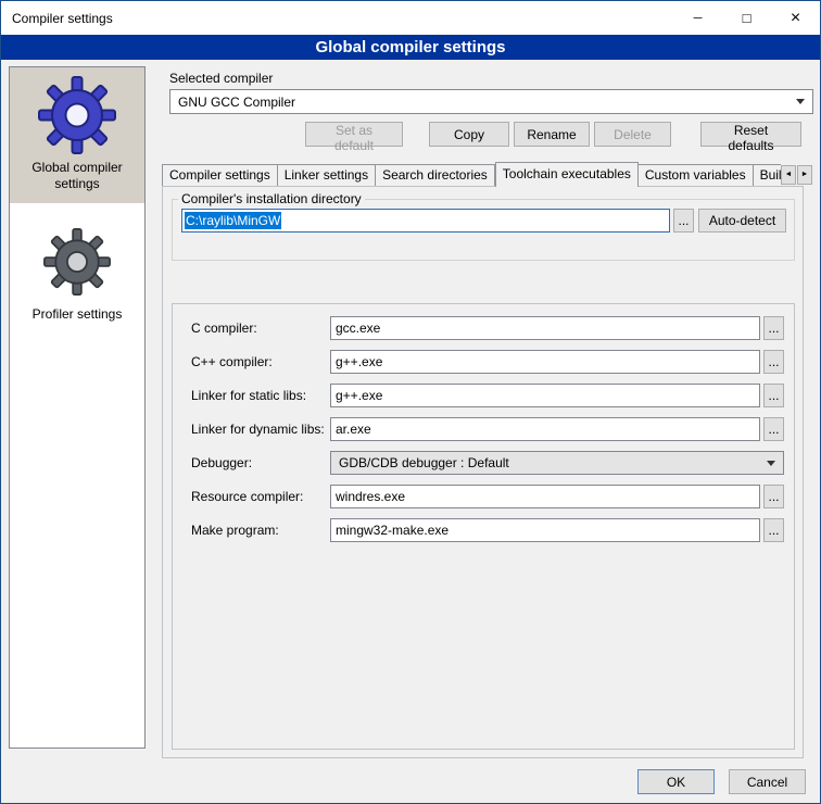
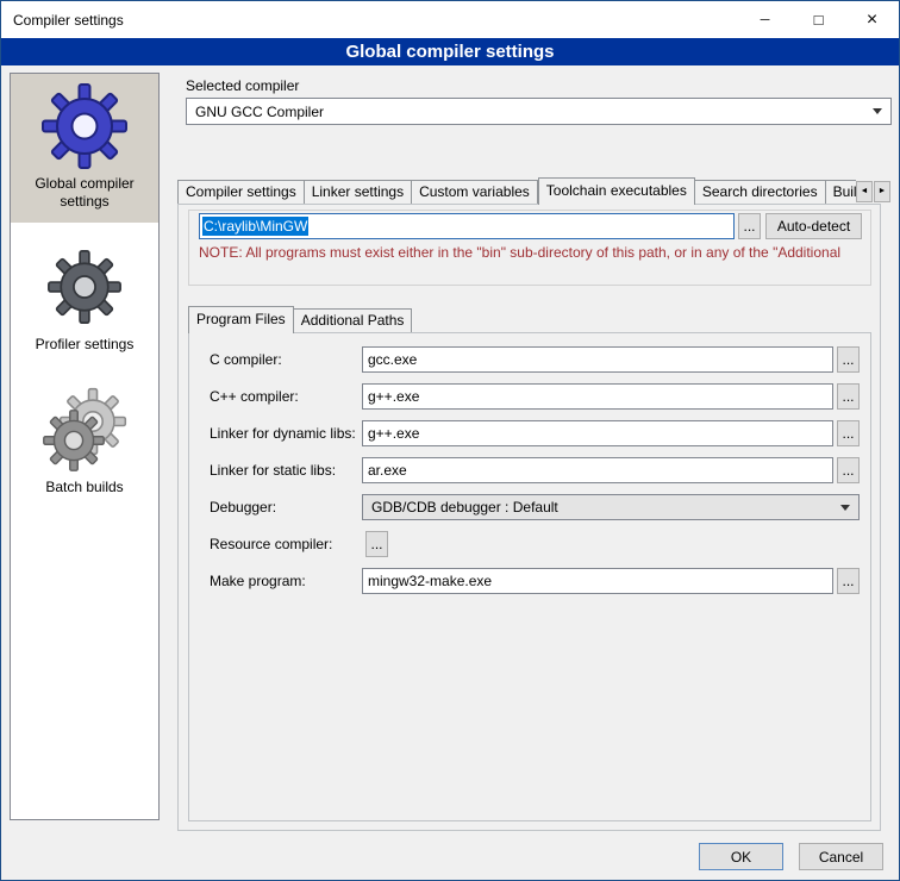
  Compiler settings
  ─
  □
  ×
  Global compiler settings
  Global compiler settings
  Profiler settings
+ Batch builds
  Selected compiler
  GNU GCC Compiler
- Set as default
- Copy
- Rename
- Delete
- Reset defaults
  Compiler settings
  Linker settings
- Search directories
+ Custom variables
  Toolchain executables
- Custom variables
+ Search directories
  Bui
- Compiler's installation directory
  C:\raylib\MinGW
  ...
  Auto-detect
+ NOTE: All programs must exist either in the "bin" sub-directory of this path, or in any of the "Additional
+ Program Files
+ Additional Paths
  C compiler:
  gcc.exe
  ...
  C++ compiler:
  g++.exe
  ...
- Linker for static libs:
+ Linker for dynamic libs:
  g++.exe
  ...
- Linker for dynamic libs:
+ Linker for static libs:
  ar.exe
  ...
  Debugger:
  GDB/CDB debugger : Default
  Resource compiler:
- windres.exe
  ...
  Make program:
  mingw32-make.exe
  ...
  OK
  Cancel
